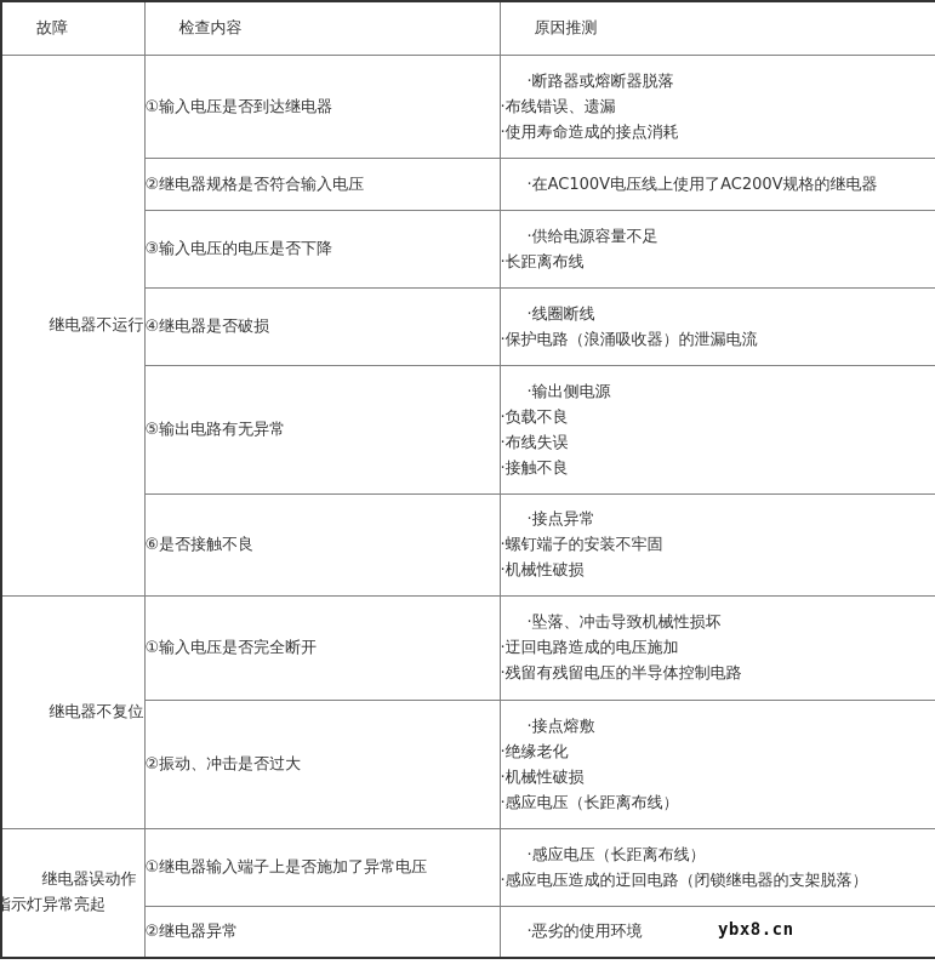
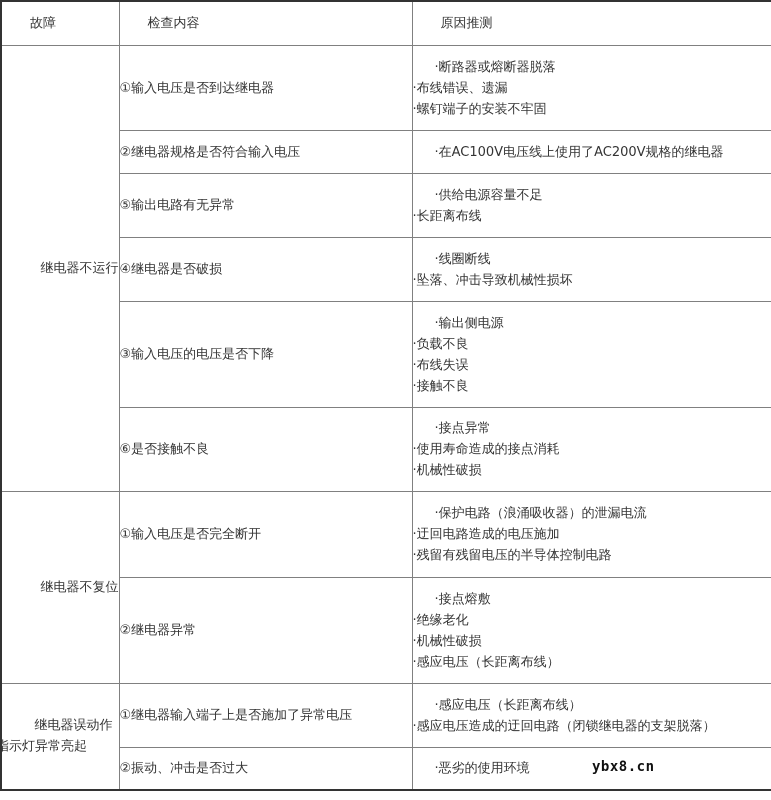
  故障	检查内容	原因推测
- 继电器不运行	①输入电压是否到达继电器	·断路器或熔断器脱落 ·布线错误、遗漏 ·使用寿命造成的接点消耗
+ 继电器不运行	①输入电压是否到达继电器	·断路器或熔断器脱落 ·布线错误、遗漏 ·螺钉端子的安装不牢固
  ②继电器规格是否符合输入电压	·在AC100V电压线上使用了AC200V规格的继电器
- ③输入电压的电压是否下降	·供给电源容量不足 ·长距离布线
+ ⑤输出电路有无异常	·供给电源容量不足 ·长距离布线
- ④继电器是否破损	·线圈断线 ·保护电路（浪涌吸收器）的泄漏电流
+ ④继电器是否破损	·线圈断线 ·坠落、冲击导致机械性损坏
- ⑤输出电路有无异常	·输出侧电源 ·负载不良 ·布线失误 ·接触不良
+ ③输入电压的电压是否下降	·输出侧电源 ·负载不良 ·布线失误 ·接触不良
- ⑥是否接触不良	·接点异常 ·螺钉端子的安装不牢固 ·机械性破损
+ ⑥是否接触不良	·接点异常 ·使用寿命造成的接点消耗 ·机械性破损
- 继电器不复位	①输入电压是否完全断开	·坠落、冲击导致机械性损坏 ·迂回电路造成的电压施加 ·残留有残留电压的半导体控制电路
+ 继电器不复位	①输入电压是否完全断开	·保护电路（浪涌吸收器）的泄漏电流 ·迂回电路造成的电压施加 ·残留有残留电压的半导体控制电路
- ②振动、冲击是否过大	·接点熔敷 ·绝缘老化 ·机械性破损 ·感应电压（长距离布线）
+ ②继电器异常	·接点熔敷 ·绝缘老化 ·机械性破损 ·感应电压（长距离布线）
  继电器误动作 指示灯异常亮起	①继电器输入端子上是否施加了异常电压	·感应电压（长距离布线） ·感应电压造成的迂回电路（闭锁继电器的支架脱落）
- ②继电器异常	·恶劣的使用环境
+ ②振动、冲击是否过大	·恶劣的使用环境
  ybx8.cn
